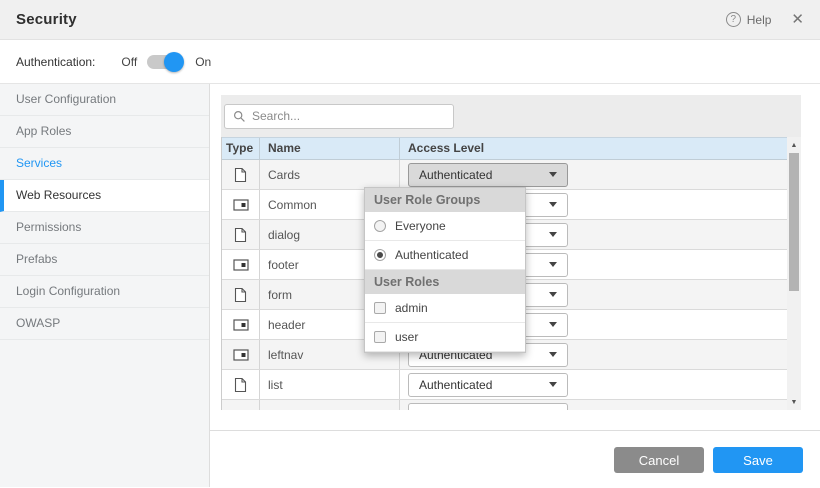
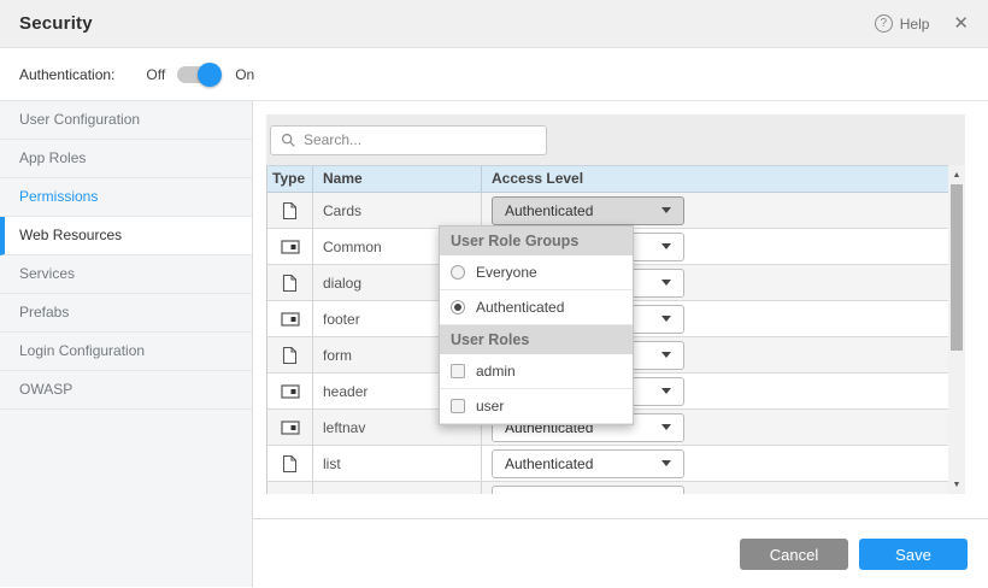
  Security
  ?
  Help
  ✕
  Authentication:
  Off
  On
  User Configuration
  App Roles
- Services
+ Permissions
  Web Resources
- Permissions
+ Services
  Prefabs
  Login Configuration
  OWASP
  Search...
  Type
  Name
  Access Level
  Cards
  Authenticated
  Common
  dialog
  footer
  form
  header
  leftnav
  Authenticated
  list
  Authenticated
  User Role Groups
  Everyone
  Authenticated
  User Roles
  admin
  user
  Cancel
  Save
